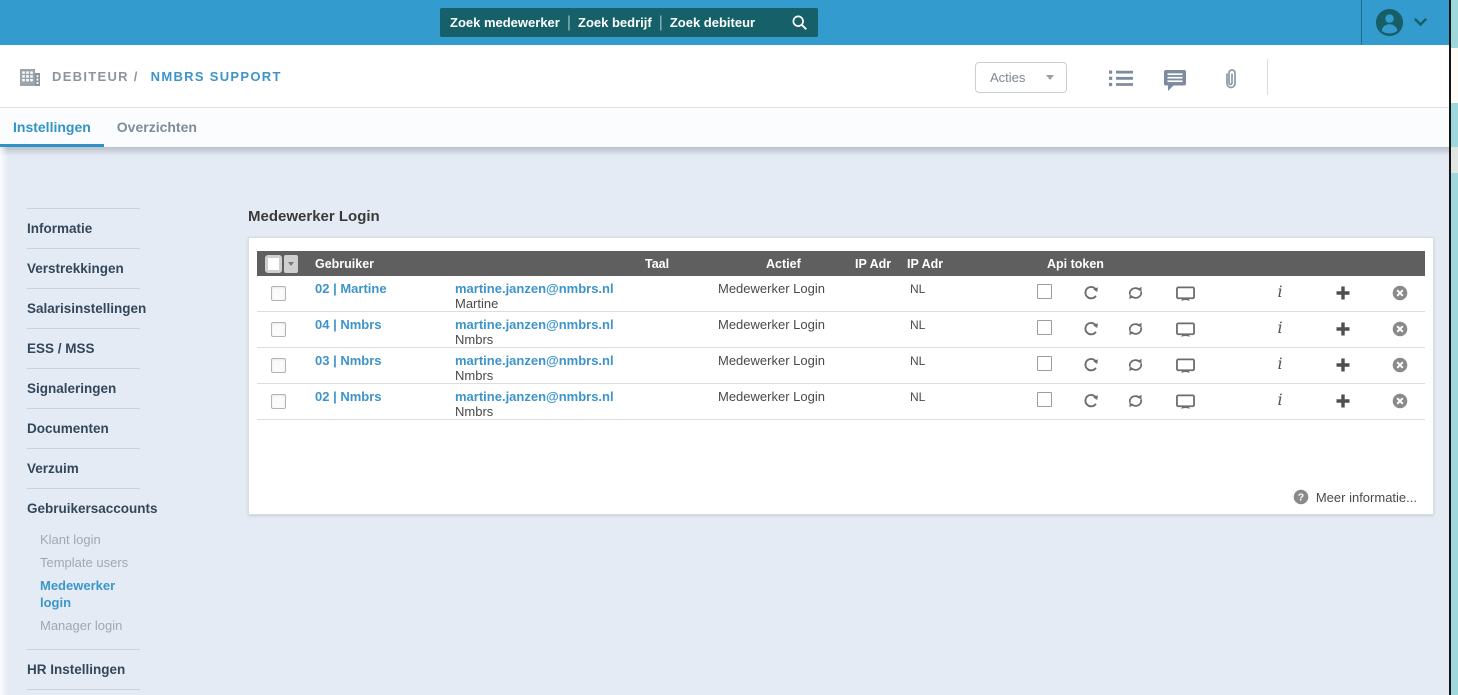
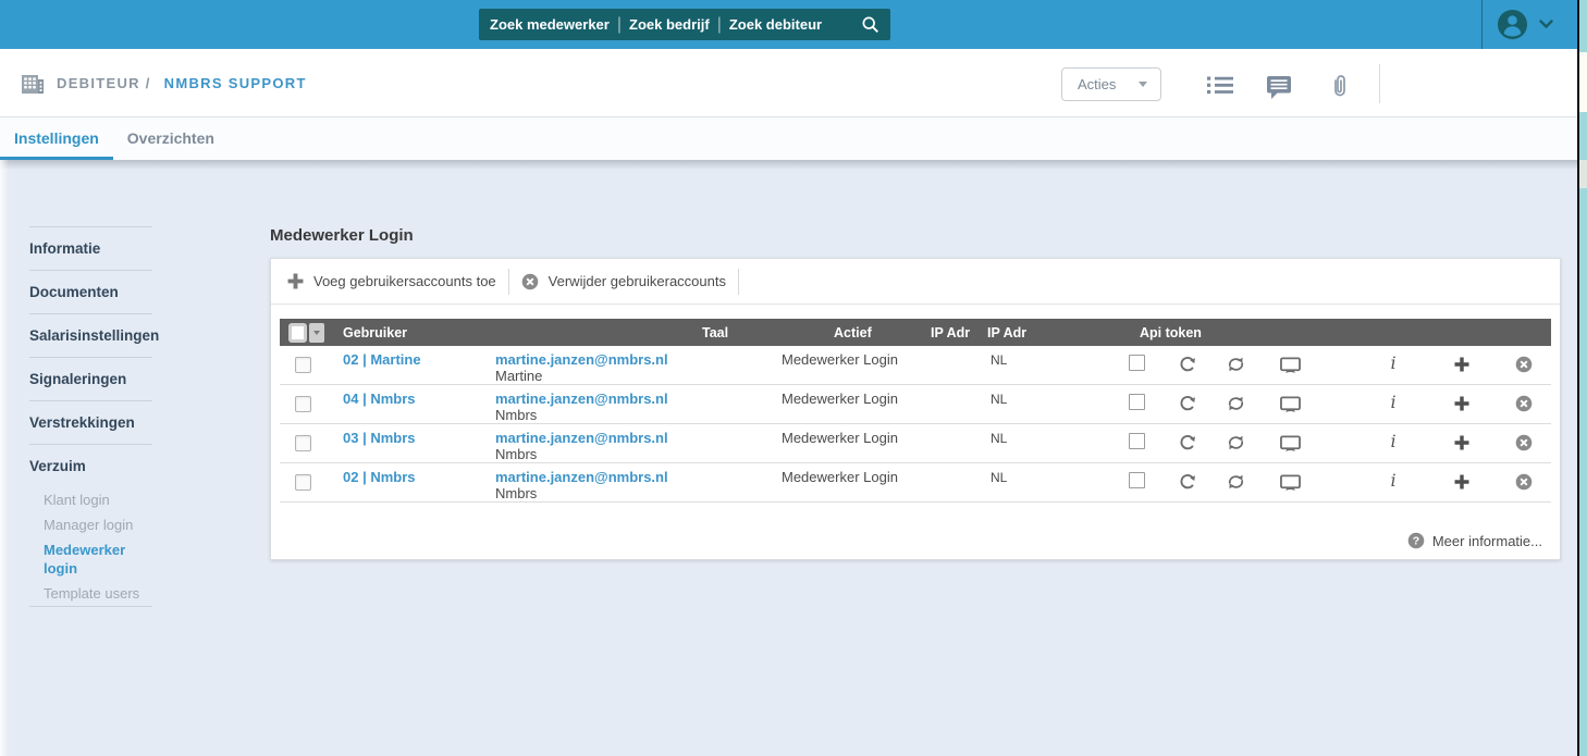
  Zoek medewerker
  |
  Zoek bedrijf
  |
  Zoek debiteur
  DEBITEUR /
  NMBRS SUPPORT
  Acties
  Instellingen
  Overzichten
  Informatie
- Verstrekkingen
+ Documenten
  Salarisinstellingen
- ESS / MSS
  Signaleringen
- Documenten
+ Verstrekkingen
  Verzuim
- Gebruikersaccounts
  Klant login
- Template users
+ Manager login
  Medewerker login
- Manager login
+ Template users
- HR Instellingen
  Medewerker Login
+ Voeg gebruikersaccounts toe
+ Verwijder gebruikeraccounts
  Gebruiker
  Taal
  Actief
  IP Adr
  IP Adr
  Api token
  02 | Martine
  martine.janzen@nmbrs.nl
  Martine
  Medewerker Login
  NL
  i
  04 | Nmbrs
  martine.janzen@nmbrs.nl
  Nmbrs
  Medewerker Login
  NL
  i
  03 | Nmbrs
  martine.janzen@nmbrs.nl
  Nmbrs
  Medewerker Login
  NL
  i
  02 | Nmbrs
  martine.janzen@nmbrs.nl
  Nmbrs
  Medewerker Login
  NL
  i
  ?
  Meer informatie...
